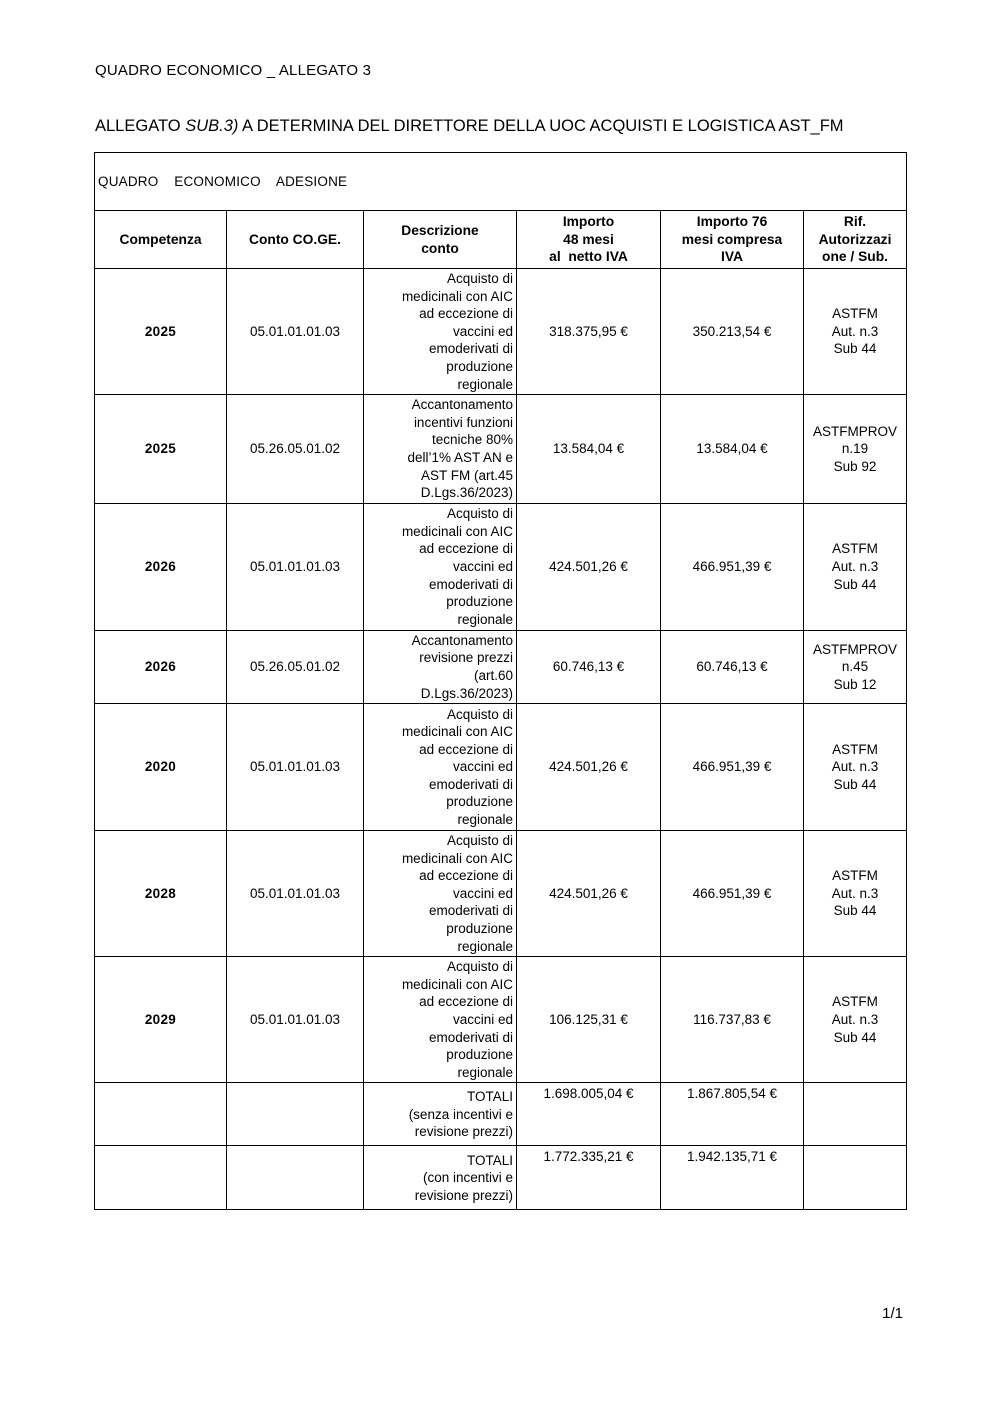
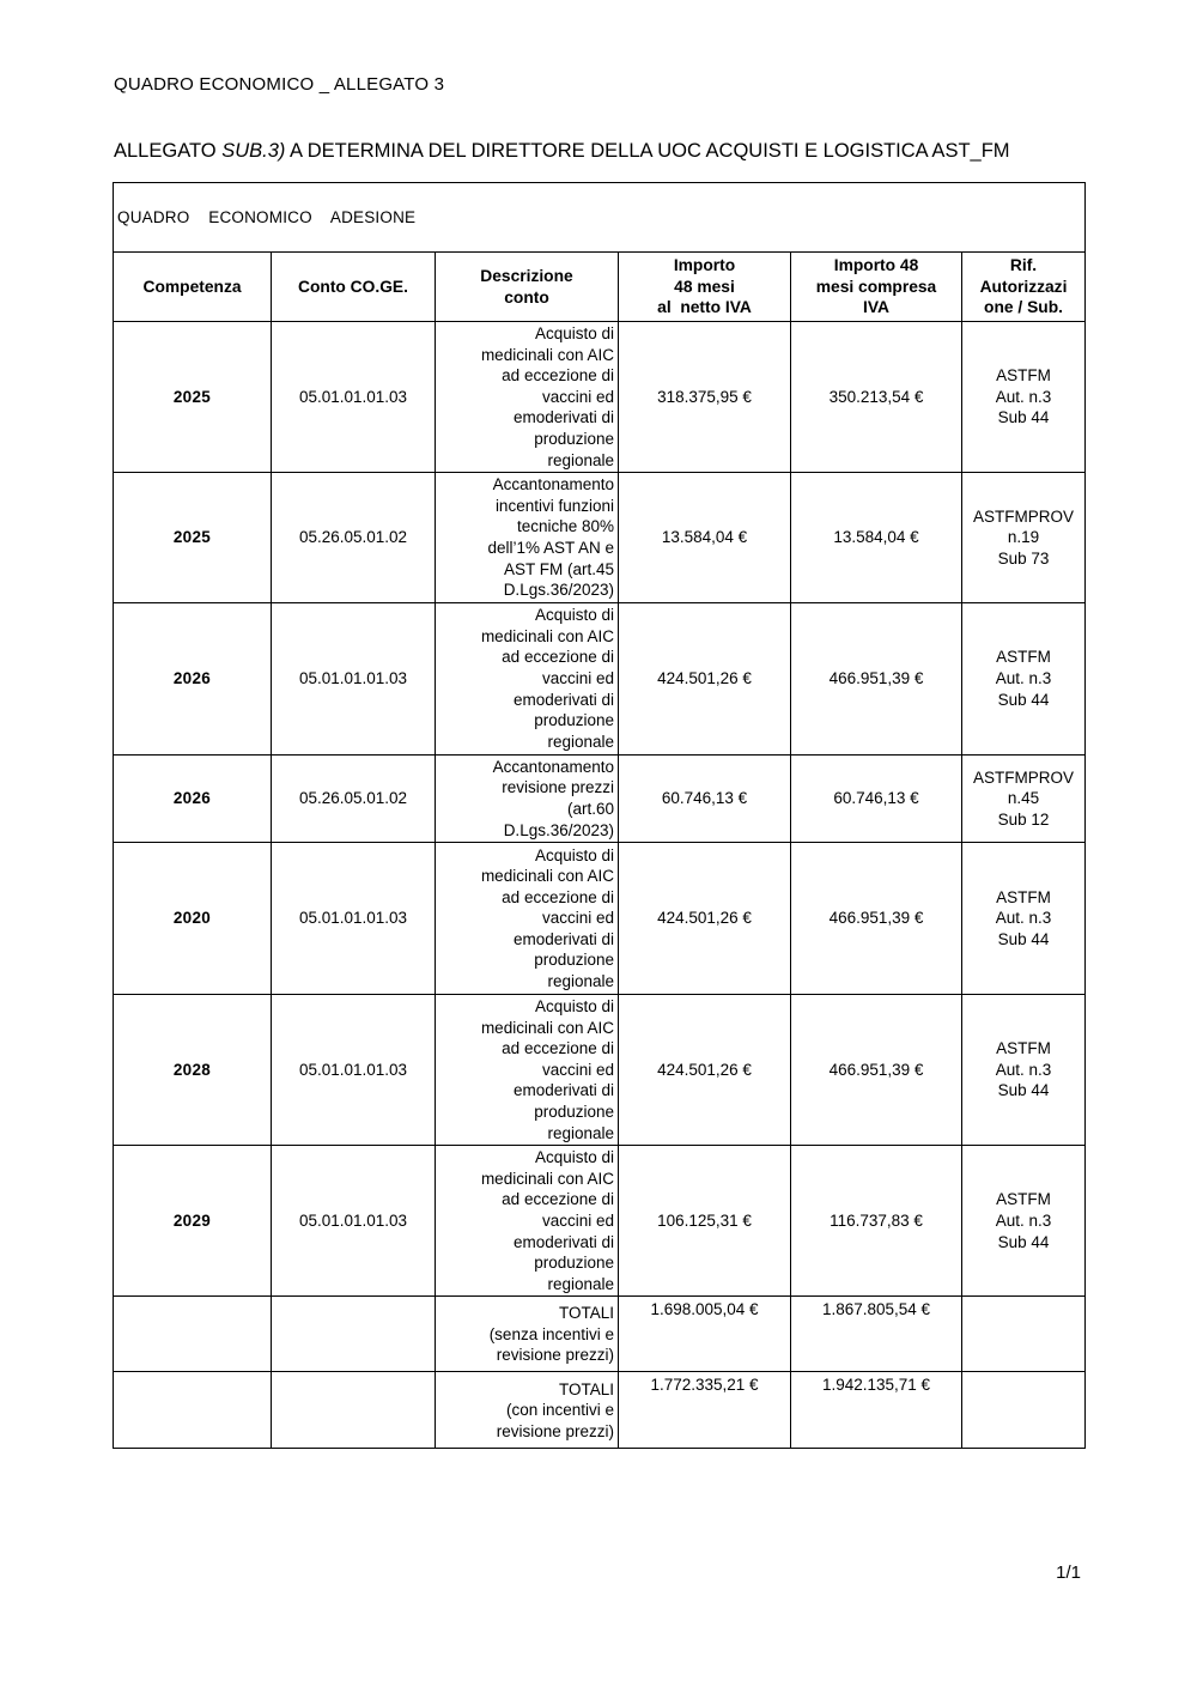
  QUADRO ECONOMICO _ ALLEGATO 3
  ALLEGATO SUB.3) A DETERMINA DEL DIRETTORE DELLA UOC ACQUISTI E LOGISTICA AST_FM
  QUADRO ECONOMICO ADESIONE
- Competenza	Conto CO.GE.	Descrizione conto	Importo 48 mesi al netto IVA	Importo 76 mesi compresa IVA	Rif. Autorizzazi one / Sub.
+ Competenza	Conto CO.GE.	Descrizione conto	Importo 48 mesi al netto IVA	Importo 48 mesi compresa IVA	Rif. Autorizzazi one / Sub.
  2025	05.01.01.01.03	Acquisto di medicinali con AIC ad eccezione di vaccini ed emoderivati di produzione regionale	318.375,95 €	350.213,54 €	ASTFM Aut. n.3 Sub 44
- 2025	05.26.05.01.02	Accantonamento incentivi funzioni tecniche 80% dell’1% AST AN e AST FM (art.45 D.Lgs.36/2023)	13.584,04 €	13.584,04 €	ASTFMPROV n.19 Sub 92
+ 2025	05.26.05.01.02	Accantonamento incentivi funzioni tecniche 80% dell’1% AST AN e AST FM (art.45 D.Lgs.36/2023)	13.584,04 €	13.584,04 €	ASTFMPROV n.19 Sub 73
  2026	05.01.01.01.03	Acquisto di medicinali con AIC ad eccezione di vaccini ed emoderivati di produzione regionale	424.501,26 €	466.951,39 €	ASTFM Aut. n.3 Sub 44
  2026	05.26.05.01.02	Accantonamento revisione prezzi (art.60 D.Lgs.36/2023)	60.746,13 €	60.746,13 €	ASTFMPROV n.45 Sub 12
  2020	05.01.01.01.03	Acquisto di medicinali con AIC ad eccezione di vaccini ed emoderivati di produzione regionale	424.501,26 €	466.951,39 €	ASTFM Aut. n.3 Sub 44
  2028	05.01.01.01.03	Acquisto di medicinali con AIC ad eccezione di vaccini ed emoderivati di produzione regionale	424.501,26 €	466.951,39 €	ASTFM Aut. n.3 Sub 44
  2029	05.01.01.01.03	Acquisto di medicinali con AIC ad eccezione di vaccini ed emoderivati di produzione regionale	106.125,31 €	116.737,83 €	ASTFM Aut. n.3 Sub 44
  		TOTALI (senza incentivi e revisione prezzi)	1.698.005,04 €	1.867.805,54 €
  		TOTALI (con incentivi e revisione prezzi)	1.772.335,21 €	1.942.135,71 €
  1/1
